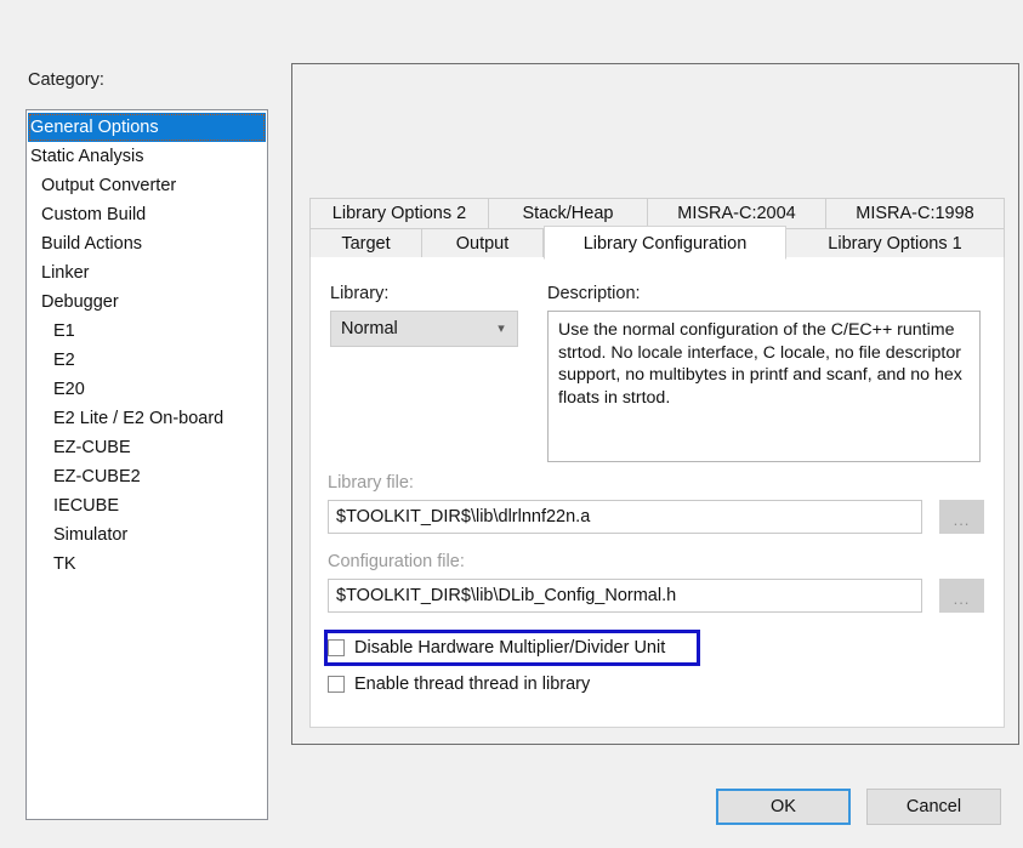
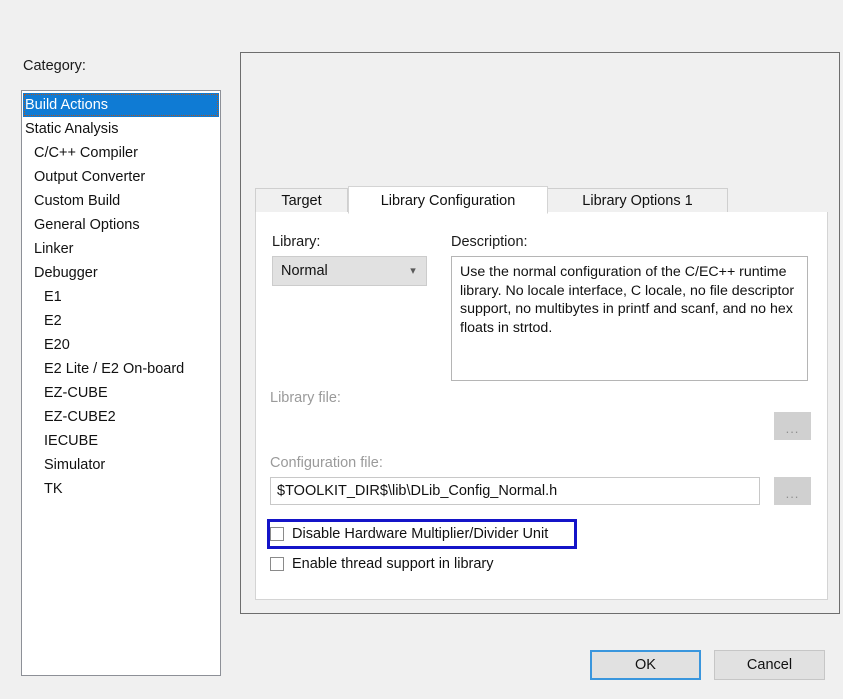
  Category:
- General Options
+ Build Actions
  Static Analysis
+ C/C++ Compiler
  Output Converter
  Custom Build
- Build Actions
+ General Options
  Linker
  Debugger
  E1
  E2
  E20
  E2 Lite / E2 On-board
  EZ-CUBE
  EZ-CUBE2
  IECUBE
  Simulator
  TK
- Library Options 2
- Stack/Heap
- MISRA-C:2004
- MISRA-C:1998
  Target
- Output
  Library Configuration
  Library Options 1
  Library:
  Normal
  ▾
  Description:
- Use the normal configuration of the C/EC++ runtime strtod. No locale interface, C locale, no file descriptor support, no multibytes in printf and scanf, and no hex floats in strtod.
+ Use the normal configuration of the C/EC++ runtime library. No locale interface, C locale, no file descriptor support, no multibytes in printf and scanf, and no hex floats in strtod.
  Library file:
- $TOOLKIT_DIR$\lib\dlrlnnf22n.a
  ...
  Configuration file:
  $TOOLKIT_DIR$\lib\DLib_Config_Normal.h
  ...
  Disable Hardware Multiplier/Divider Unit
- Enable thread thread in library
+ Enable thread support in library
  OK
  Cancel
